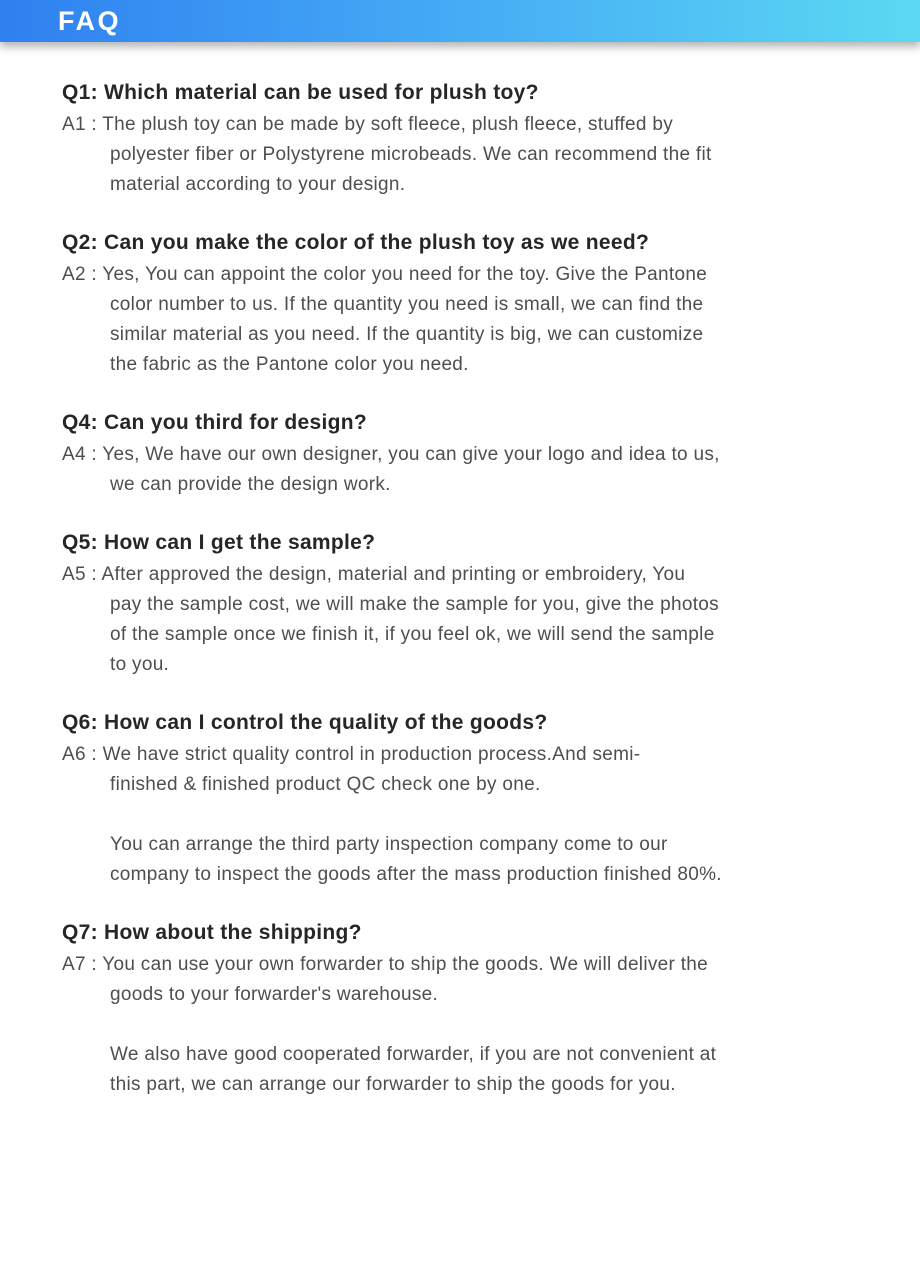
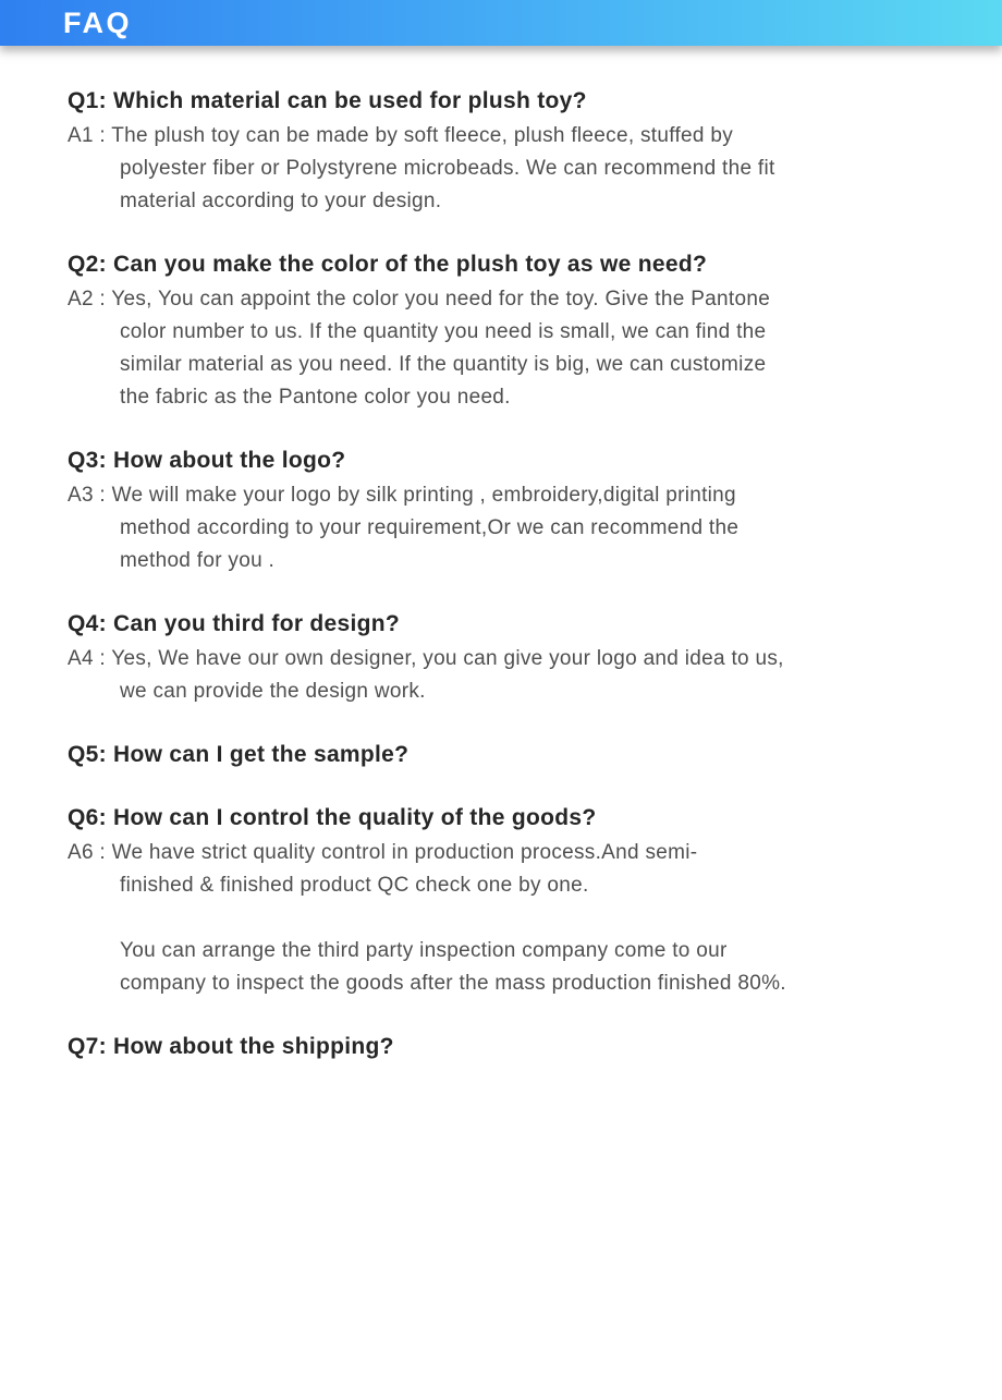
  FAQ
  Q1: Which material can be used for plush toy?
  A1 : The plush toy can be made by soft fleece, plush fleece, stuffed by
  polyester fiber or Polystyrene microbeads. We can recommend the fit
  material according to your design.
  Q2: Can you make the color of the plush toy as we need?
  A2 : Yes, You can appoint the color you need for the toy. Give the Pantone
  color number to us. If the quantity you need is small, we can find the
  similar material as you need. If the quantity is big, we can customize
  the fabric as the Pantone color you need.
+ Q3: How about the logo?
+ A3 : We will make your logo by silk printing , embroidery,digital printing
+ method according to your requirement,Or we can recommend the
+ method for you .
  Q4: Can you third for design?
  A4 : Yes, We have our own designer, you can give your logo and idea to us,
  we can provide the design work.
  Q5: How can I get the sample?
- A5 : After approved the design, material and printing or embroidery, You
- pay the sample cost, we will make the sample for you, give the photos
- of the sample once we finish it, if you feel ok, we will send the sample
- to you.
  Q6: How can I control the quality of the goods?
  A6 : We have strict quality control in production process.And semi-
  finished & finished product QC check one by one.
  You can arrange the third party inspection company come to our
  company to inspect the goods after the mass production finished 80%.
  Q7: How about the shipping?
- A7 : You can use your own forwarder to ship the goods. We will deliver the
- goods to your forwarder's warehouse.
- We also have good cooperated forwarder, if you are not convenient at
- this part, we can arrange our forwarder to ship the goods for you.
